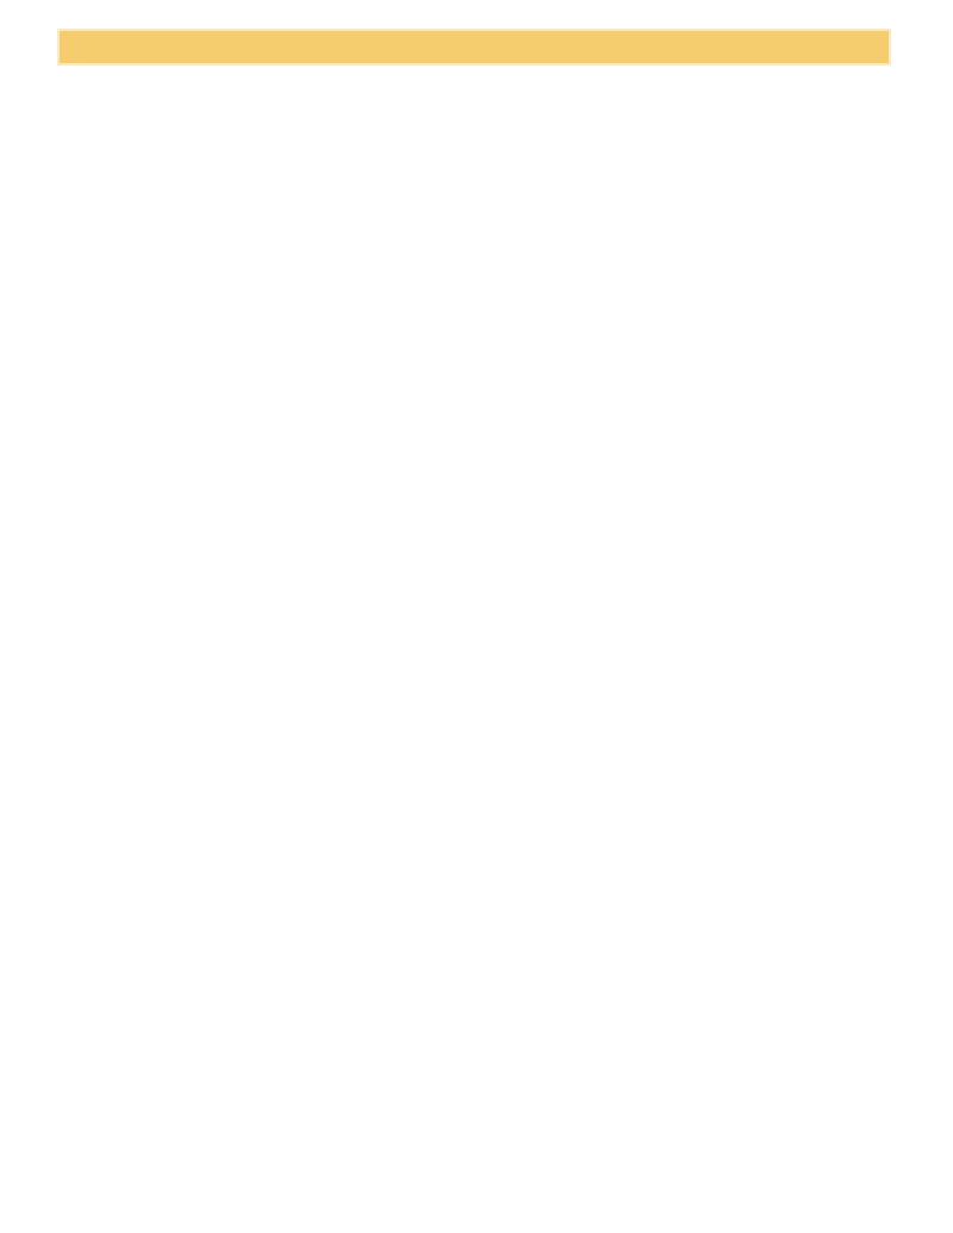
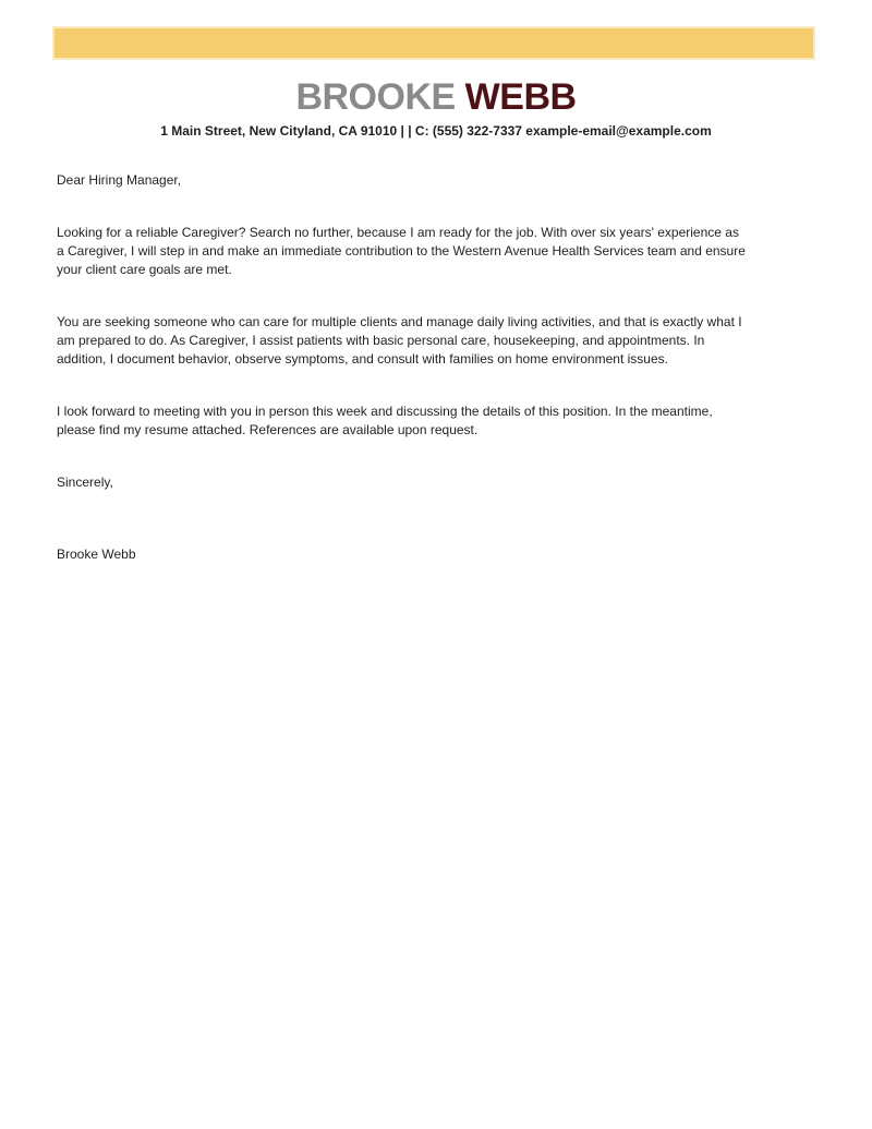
+ BROOKE WEBB
+ 1 Main Street, New Cityland, CA 91010 | | C: (555) 322-7337 example-email@example.com
+ Dear Hiring Manager,
+ Looking for a reliable Caregiver? Search no further, because I am ready for the job. With over six years' experience as
+ a Caregiver, I will step in and make an immediate contribution to the Western Avenue Health Services team and ensure
+ your client care goals are met.
+ You are seeking someone who can care for multiple clients and manage daily living activities, and that is exactly what I
+ am prepared to do. As Caregiver, I assist patients with basic personal care, housekeeping, and appointments. In
+ addition, I document behavior, observe symptoms, and consult with families on home environment issues.
+ I look forward to meeting with you in person this week and discussing the details of this position. In the meantime,
+ please find my resume attached. References are available upon request.
+ Sincerely,
+ Brooke Webb
